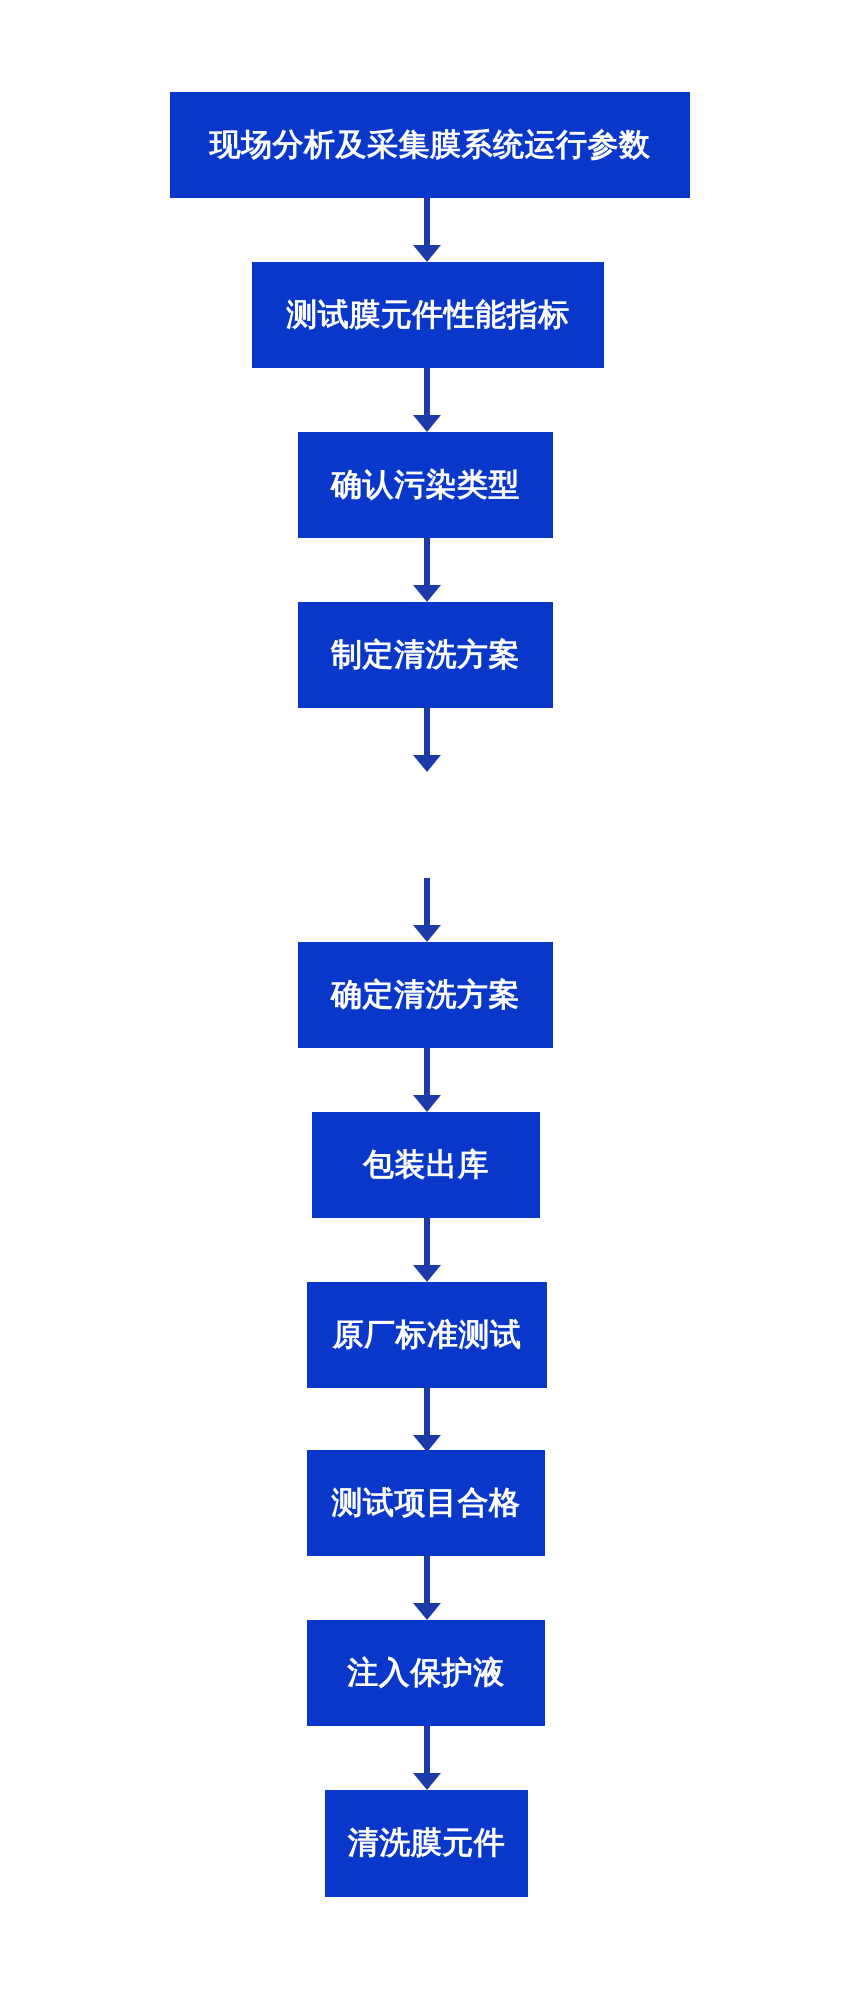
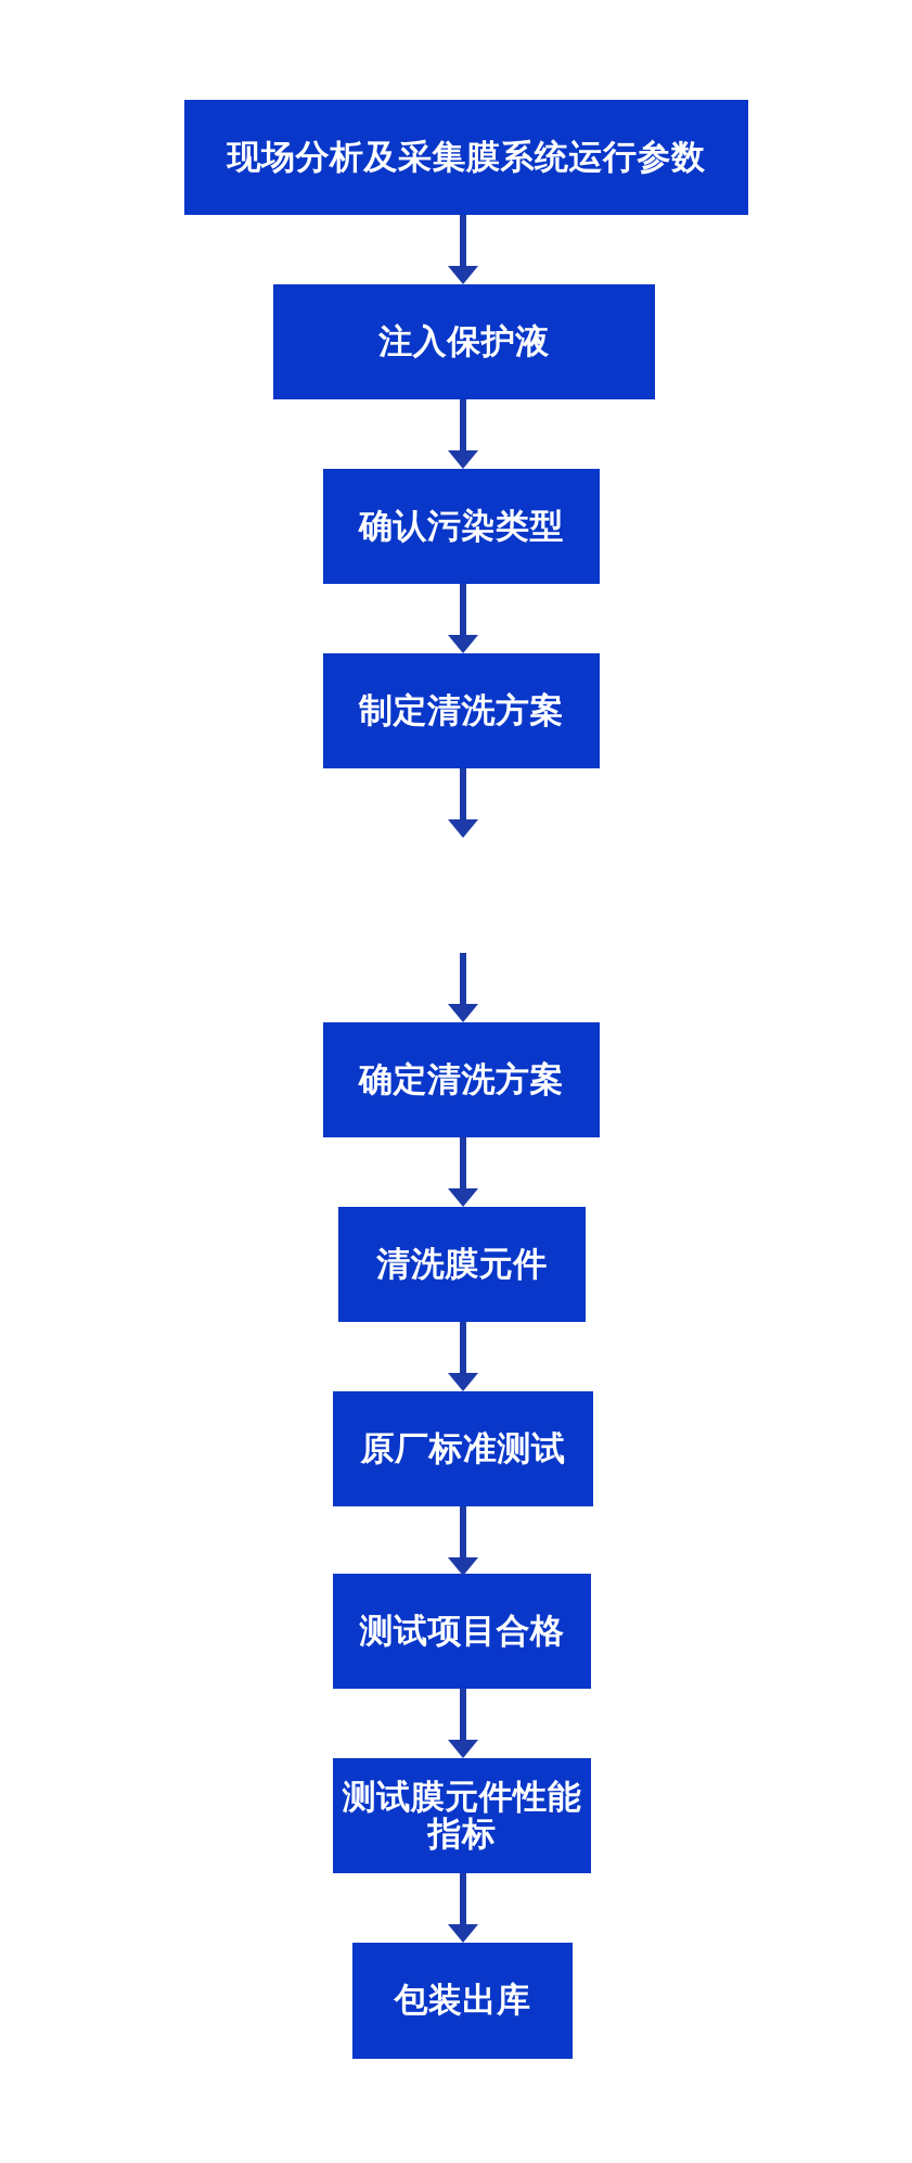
  现场分析及采集膜系统运行参数
- 测试膜元件性能指标
+ 注入保护液
  确认污染类型
  制定清洗方案
  确定清洗方案
- 包装出库
+ 清洗膜元件
  原厂标准测试
  测试项目合格
- 注入保护液
+ 测试膜元件性能指标
- 清洗膜元件
+ 包装出库
